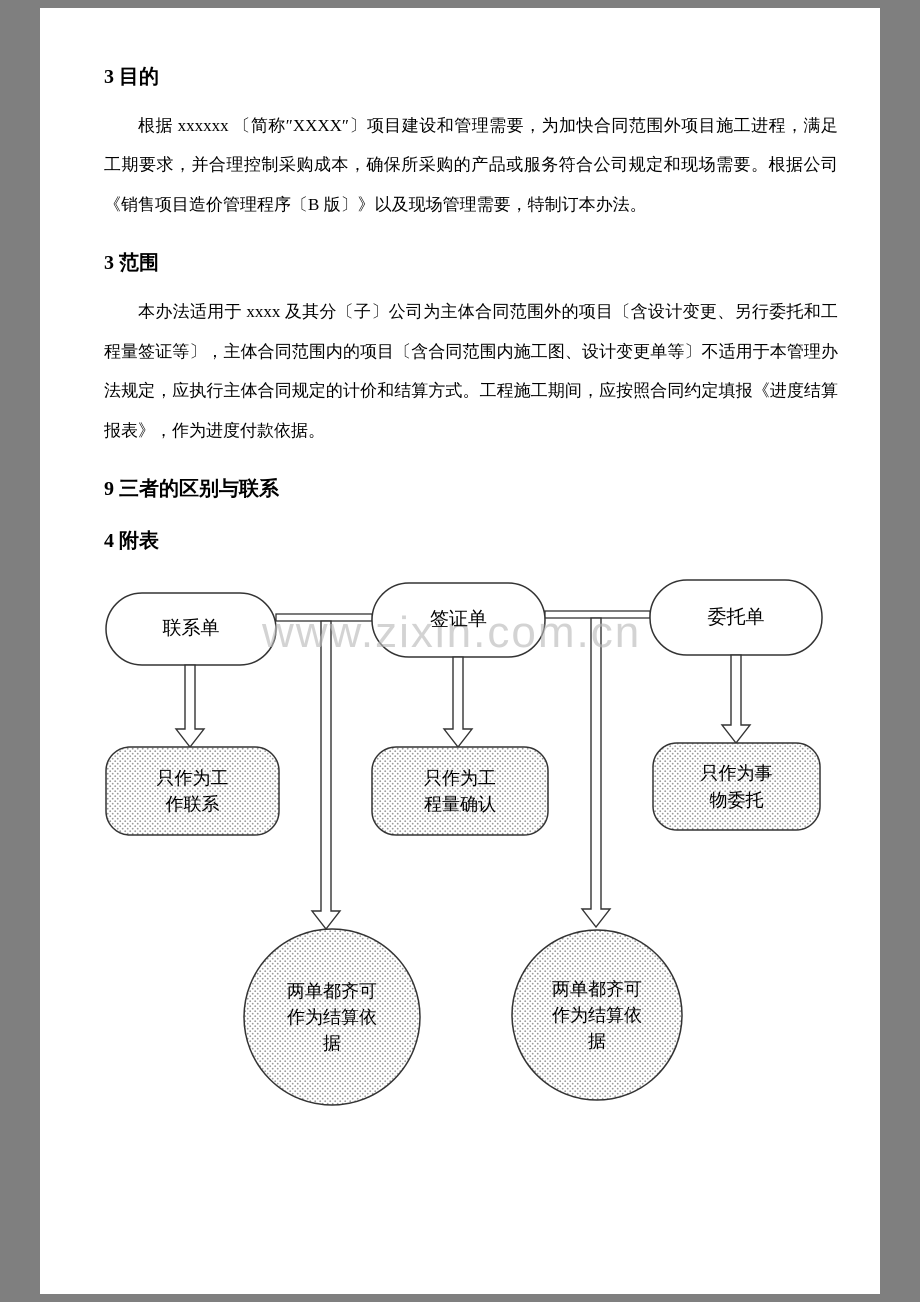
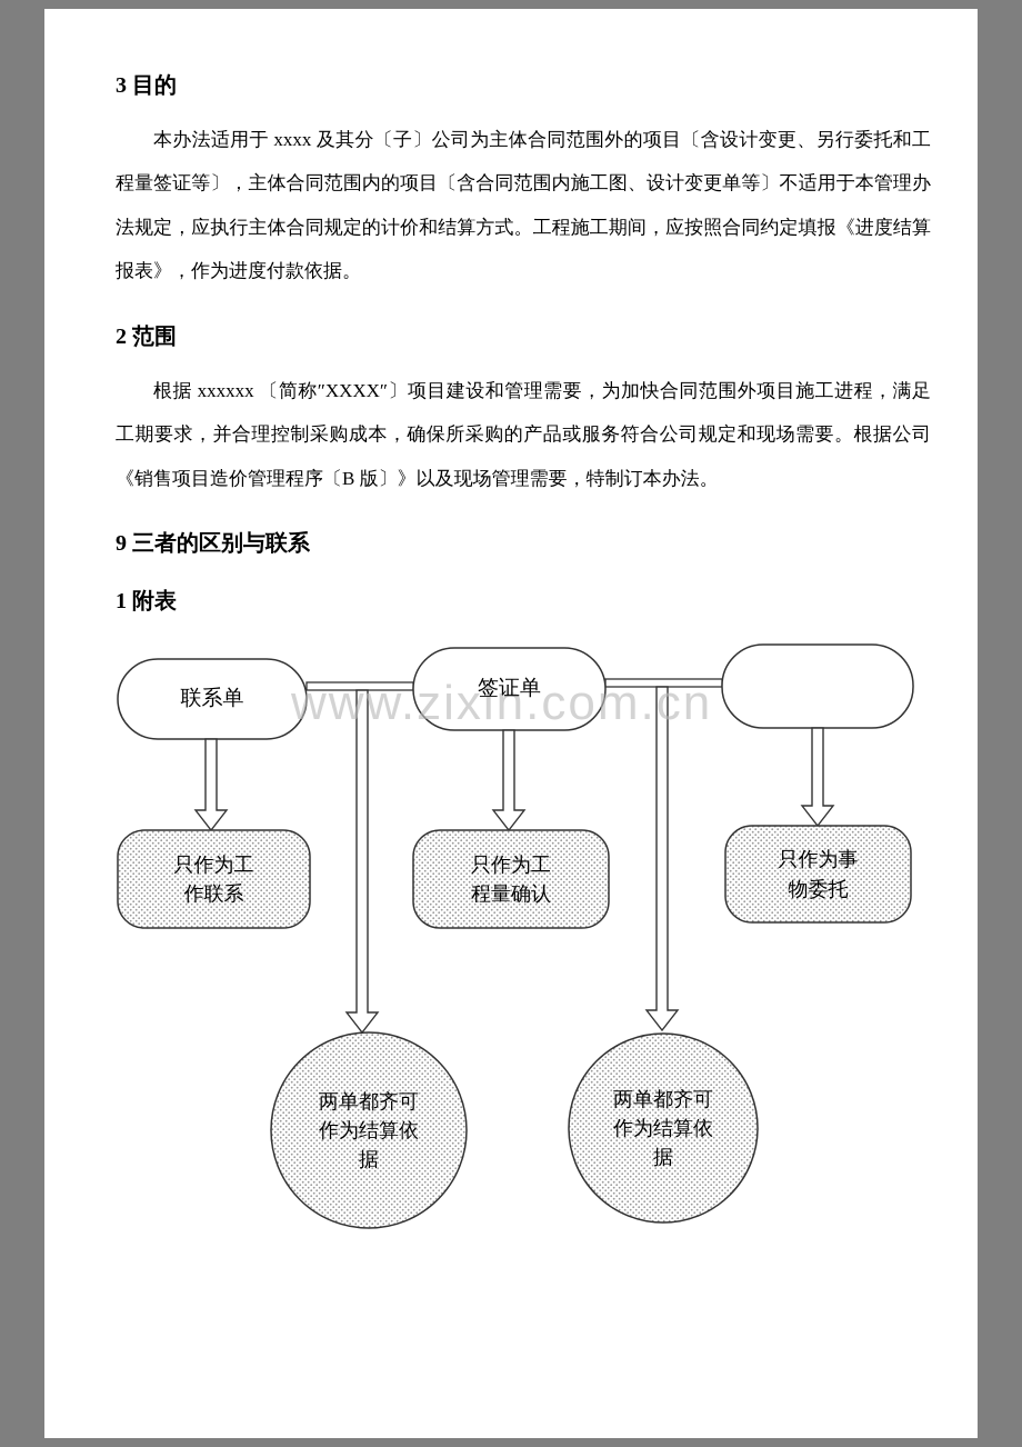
  3 目的
- 根据 xxxxxx 〔简称″XXXX″〕项目建设和管理需要，为加快合同范围外项目施工进程，满足工期要求，并合理控制采购成本，确保所采购的产品或服务符合公司规定和现场需要。根据公司《销售项目造价管理程序〔B 版〕》以及现场管理需要，特制订本办法。
+ 本办法适用于 xxxx 及其分〔子〕公司为主体合同范围外的项目〔含设计变更、另行委托和工程量签证等〕，主体合同范围内的项目〔含合同范围内施工图、设计变更单等〕不适用于本管理办法规定，应执行主体合同规定的计价和结算方式。工程施工期间，应按照合同约定填报《进度结算报表》，作为进度付款依据。
- 3 范围
+ 2 范围
- 本办法适用于 xxxx 及其分〔子〕公司为主体合同范围外的项目〔含设计变更、另行委托和工程量签证等〕，主体合同范围内的项目〔含合同范围内施工图、设计变更单等〕不适用于本管理办法规定，应执行主体合同规定的计价和结算方式。工程施工期间，应按照合同约定填报《进度结算报表》，作为进度付款依据。
+ 根据 xxxxxx 〔简称″XXXX″〕项目建设和管理需要，为加快合同范围外项目施工进程，满足工期要求，并合理控制采购成本，确保所采购的产品或服务符合公司规定和现场需要。根据公司《销售项目造价管理程序〔B 版〕》以及现场管理需要，特制订本办法。
  9 三者的区别与联系
- 4 附表
+ 1 附表
  www.zixin.com.cn
  联系单
  签证单
- 委托单
  只作为工作联系
  只作为工程量确认
  只作为事物委托
  两单都齐可作为结算依据
  两单都齐可作为结算依据
